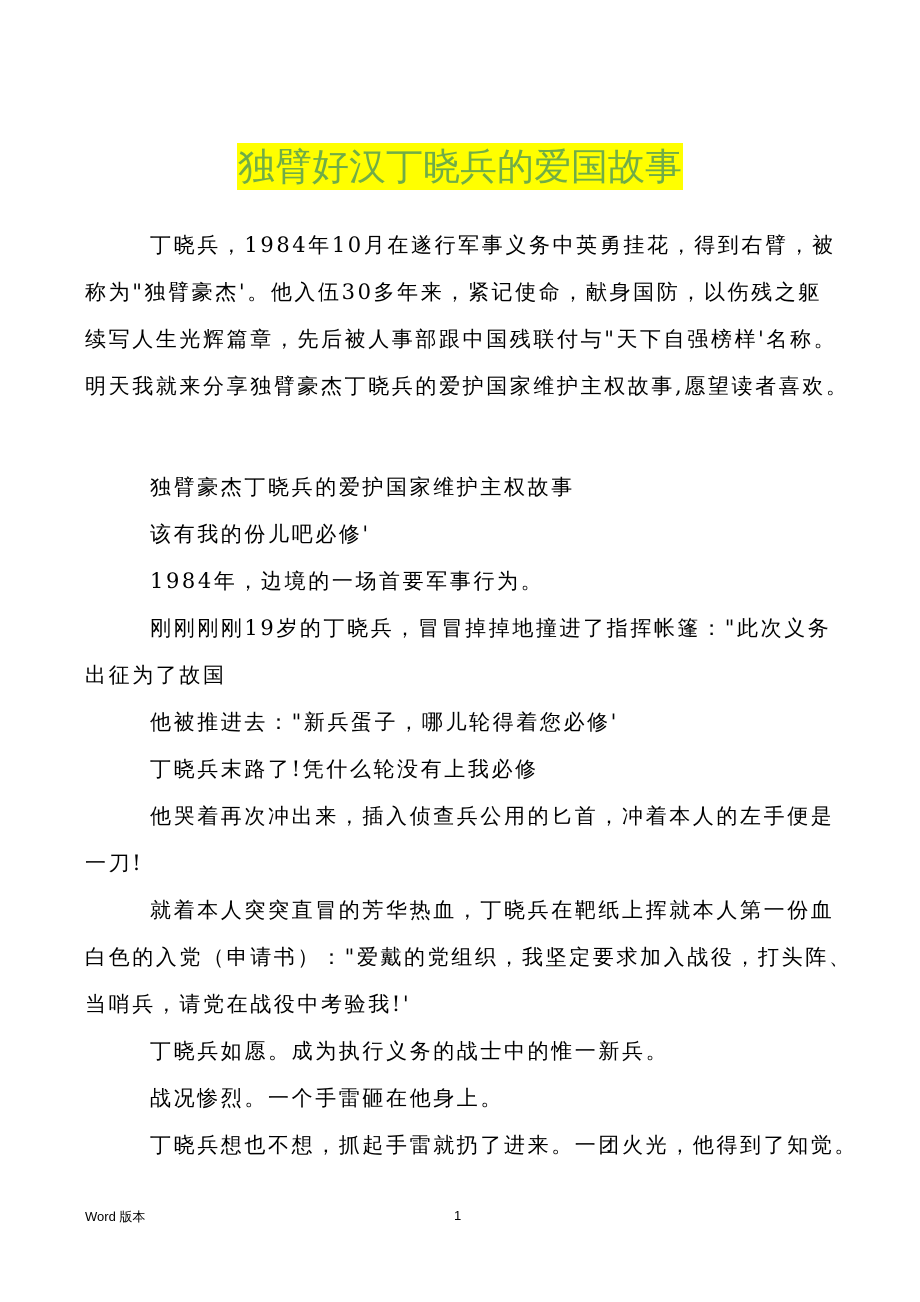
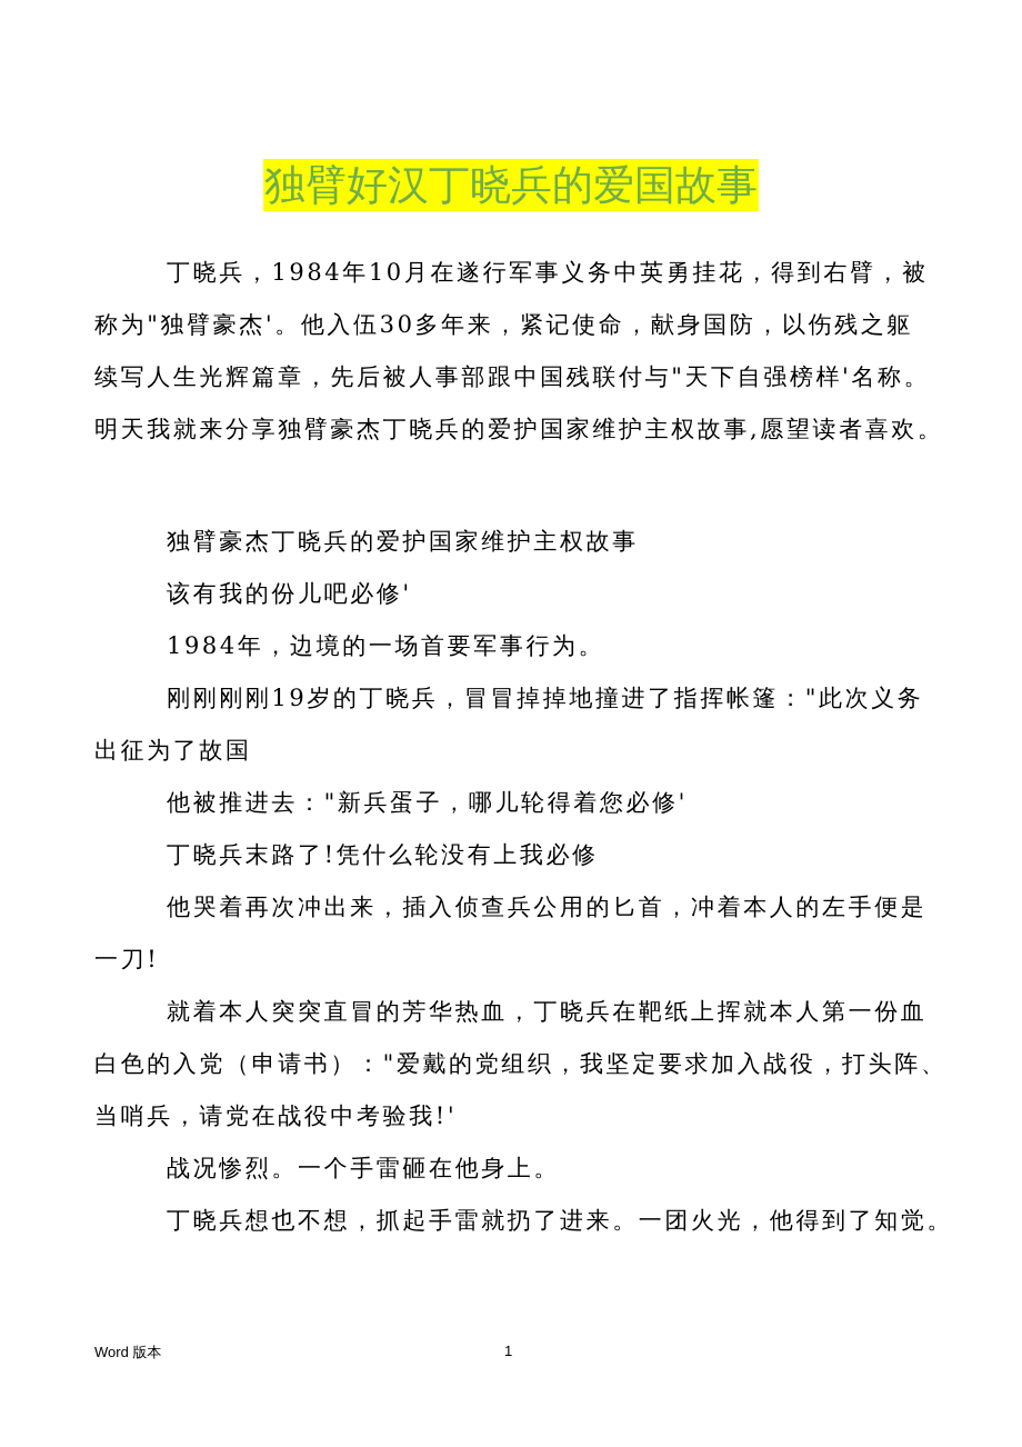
  独臂好汉丁晓兵的爱国故事
  丁晓兵，1984年10月在遂行军事义务中英勇挂花，得到右臂，被
  称为"独臂豪杰'。他入伍30多年来，紧记使命，献身国防，以伤残之躯
  续写人生光辉篇章，先后被人事部跟中国残联付与"天下自强榜样'名称。
  明天我就来分享独臂豪杰丁晓兵的爱护国家维护主权故事,愿望读者喜欢。
  独臂豪杰丁晓兵的爱护国家维护主权故事
  该有我的份儿吧必修'
  1984年，边境的一场首要军事行为。
  刚刚刚刚19岁的丁晓兵，冒冒掉掉地撞进了指挥帐篷："此次义务
  出征为了故国
  他被推进去："新兵蛋子，哪儿轮得着您必修'
  丁晓兵末路了!凭什么轮没有上我必修
  他哭着再次冲出来，插入侦查兵公用的匕首，冲着本人的左手便是
  一刀!
  就着本人突突直冒的芳华热血，丁晓兵在靶纸上挥就本人第一份血
  白色的入党（申请书）："爱戴的党组织，我坚定要求加入战役，打头阵、
  当哨兵，请党在战役中考验我!'
- 丁晓兵如愿。成为执行义务的战士中的惟一新兵。
  战况惨烈。一个手雷砸在他身上。
  丁晓兵想也不想，抓起手雷就扔了进来。一团火光，他得到了知觉。
  Word 版本
  1
